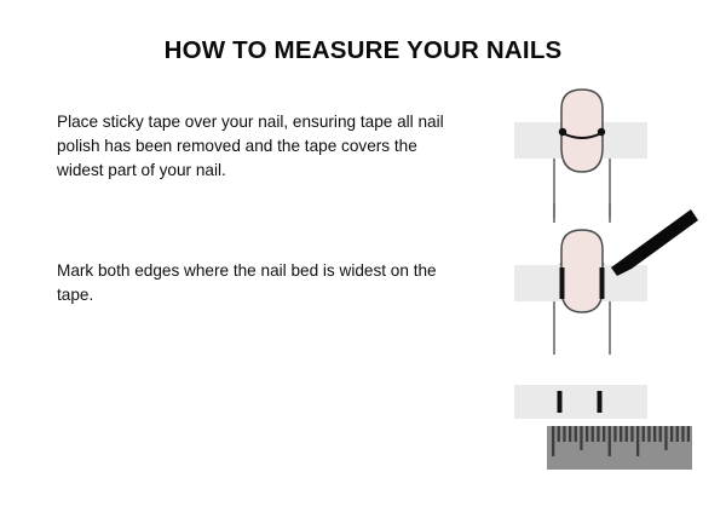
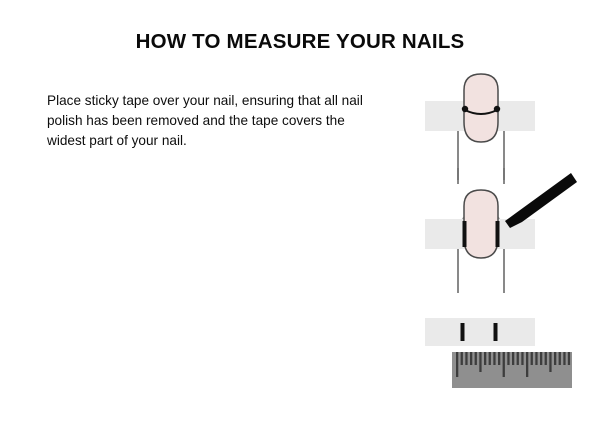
  HOW TO MEASURE YOUR NAILS
- Place sticky tape over your nail, ensuring tape all nail polish has been removed and the tape covers the widest part of your nail.
+ Place sticky tape over your nail, ensuring that all nail polish has been removed and the tape covers the widest part of your nail.
- Mark both edges where the nail bed is widest on the tape.
